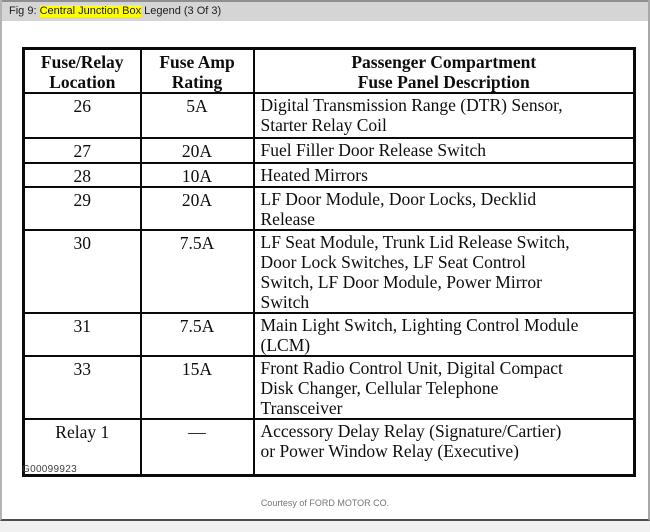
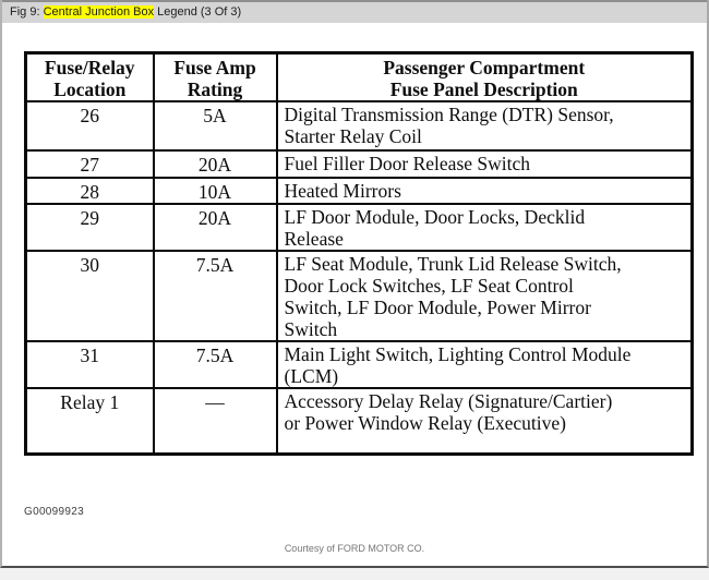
  Fig 9: Central Junction Box Legend (3 Of 3)
  Fuse/Relay Location	Fuse Amp Rating	Passenger Compartment Fuse Panel Description
  26	5A	Digital Transmission Range (DTR) Sensor, Starter Relay Coil
  27	20A	Fuel Filler Door Release Switch
  28	10A	Heated Mirrors
  29	20A	LF Door Module, Door Locks, Decklid Release
  30	7.5A	LF Seat Module, Trunk Lid Release Switch, Door Lock Switches, LF Seat Control Switch, LF Door Module, Power Mirror Switch
  31	7.5A	Main Light Switch, Lighting Control Module (LCM)
- 33	15A	Front Radio Control Unit, Digital Compact Disk Changer, Cellular Telephone Transceiver
  Relay 1	—	Accessory Delay Relay (Signature/Cartier) or Power Window Relay (Executive)
  G00099923
  Courtesy of FORD MOTOR CO.
